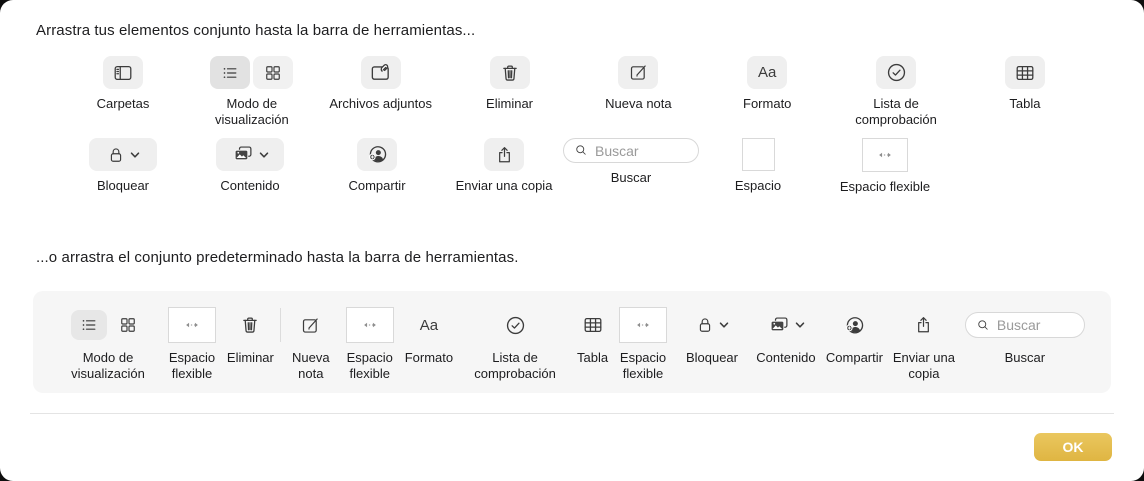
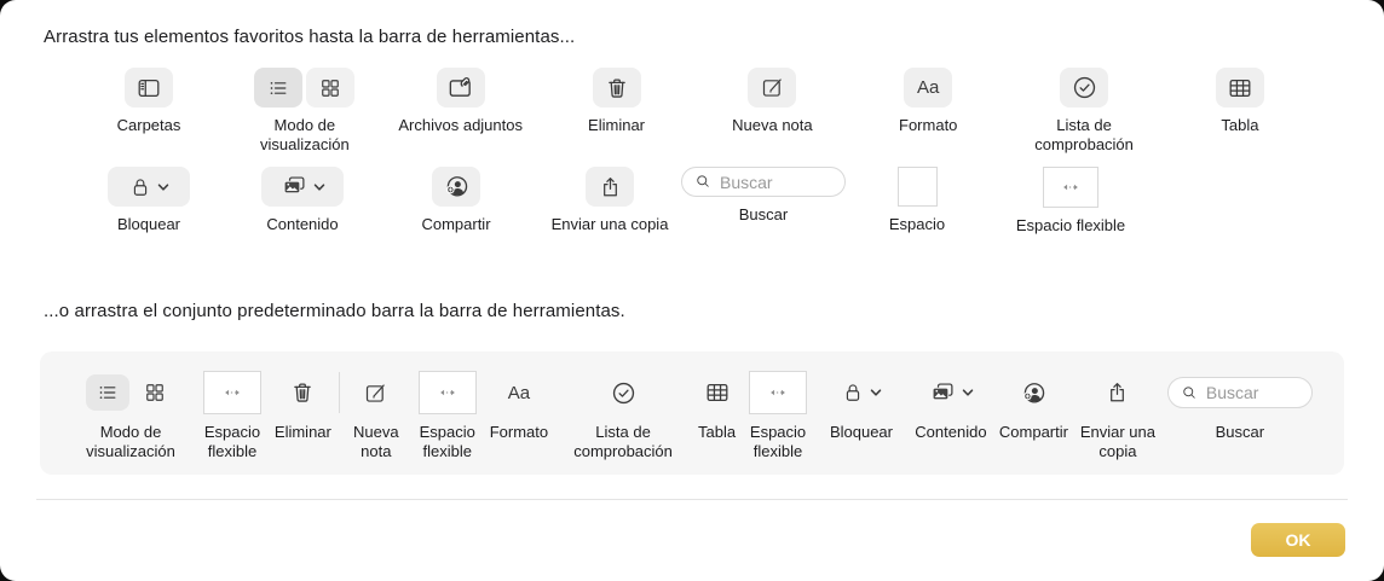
- Arrastra tus elementos conjunto hasta la barra de herramientas...
+ Arrastra tus elementos favoritos hasta la barra de herramientas...
  Carpetas
  Modo de visualización
  Archivos adjuntos
  Eliminar
  Nueva nota
  Aa
  Formato
  Lista de comprobación
  Tabla
  Bloquear
  Contenido
  Compartir
  Enviar una copia
  Buscar
  Buscar
  Espacio
  Espacio flexible
- ...o arrastra el conjunto predeterminado hasta la barra de herramientas.
+ ...o arrastra el conjunto predeterminado barra la barra de herramientas.
  Modo de visualización
  Espacio flexible
  Eliminar
  Nueva nota
  Espacio flexible
  Aa
  Formato
  Lista de comprobación
  Tabla
  Espacio flexible
  Bloquear
  Contenido
  Compartir
  Enviar una copia
  Buscar
  Buscar
  OK
